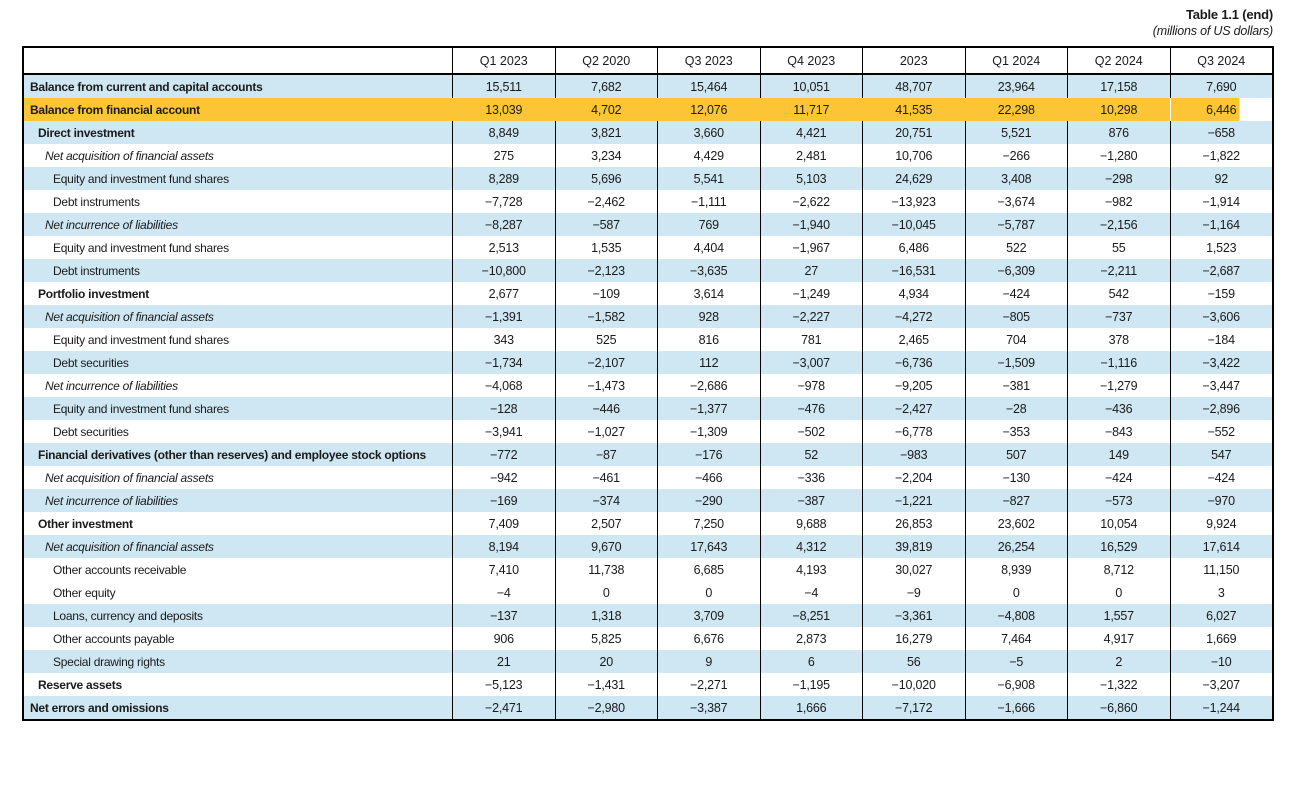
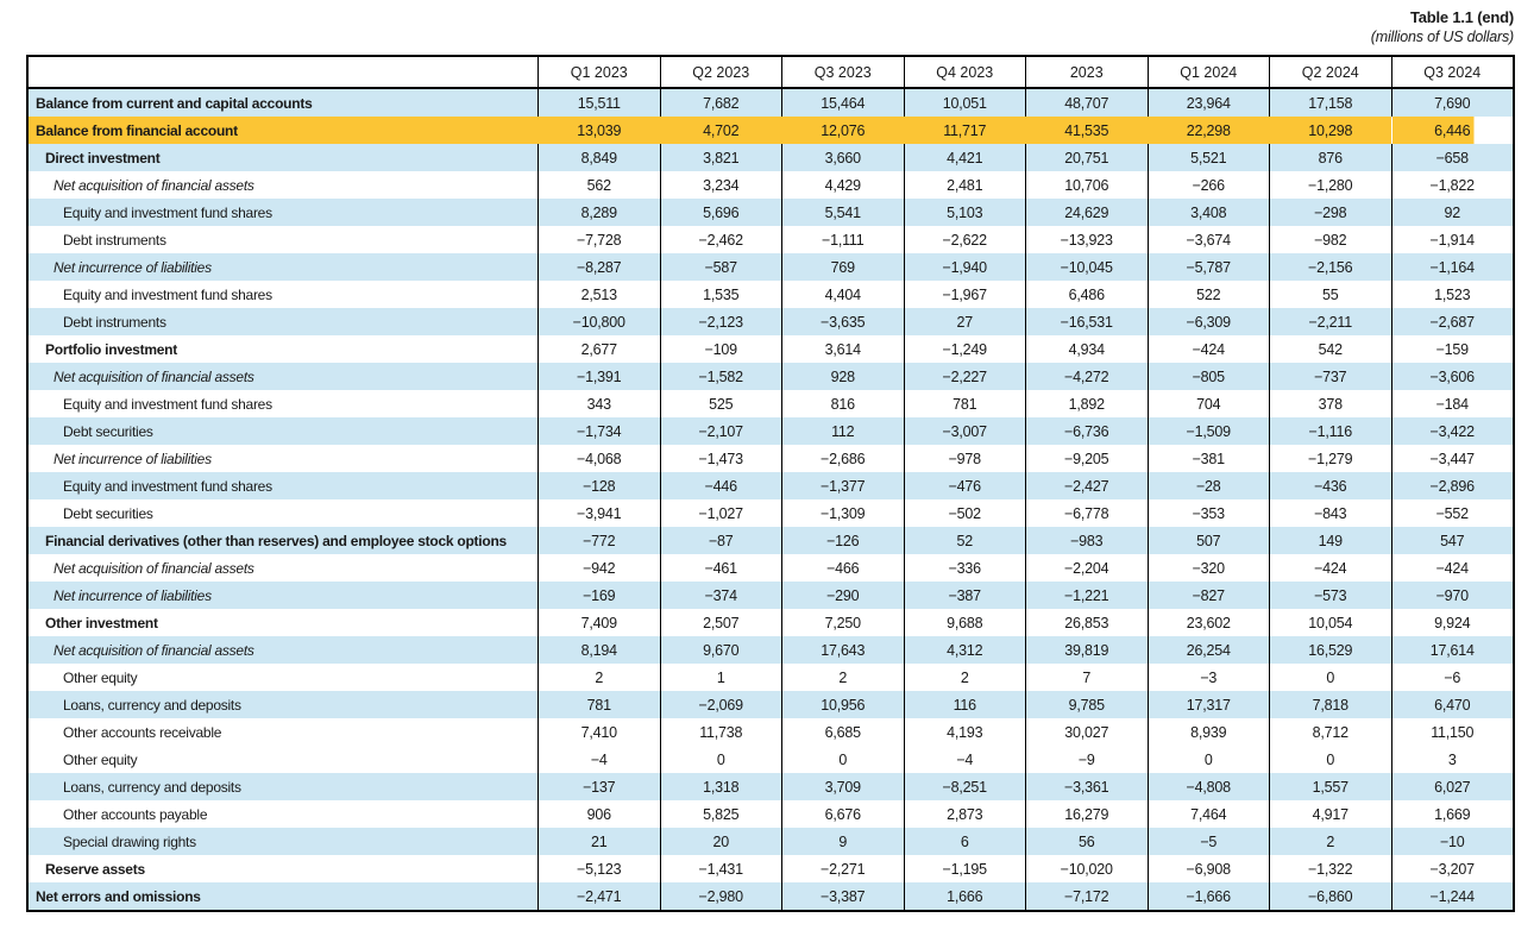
  Table 1.1 (end)
  (millions of US dollars)
- 	Q1 2023	Q2 2020	Q3 2023	Q4 2023	2023	Q1 2024	Q2 2024	Q3 2024
+ 	Q1 2023	Q2 2023	Q3 2023	Q4 2023	2023	Q1 2024	Q2 2024	Q3 2024
  Balance from current and capital accounts	15,511	7,682	15,464	10,051	48,707	23,964	17,158	7,690
  Balance from financial account	13,039	4,702	12,076	11,717	41,535	22,298	10,298	6,446
  Direct investment	8,849	3,821	3,660	4,421	20,751	5,521	876	−658
- Net acquisition of financial assets	275	3,234	4,429	2,481	10,706	−266	−1,280	−1,822
+ Net acquisition of financial assets	562	3,234	4,429	2,481	10,706	−266	−1,280	−1,822
  Equity and investment fund shares	8,289	5,696	5,541	5,103	24,629	3,408	−298	92
  Debt instruments	−7,728	−2,462	−1,111	−2,622	−13,923	−3,674	−982	−1,914
  Net incurrence of liabilities	−8,287	−587	769	−1,940	−10,045	−5,787	−2,156	−1,164
  Equity and investment fund shares	2,513	1,535	4,404	−1,967	6,486	522	55	1,523
  Debt instruments	−10,800	−2,123	−3,635	27	−16,531	−6,309	−2,211	−2,687
  Portfolio investment	2,677	−109	3,614	−1,249	4,934	−424	542	−159
  Net acquisition of financial assets	−1,391	−1,582	928	−2,227	−4,272	−805	−737	−3,606
- Equity and investment fund shares	343	525	816	781	2,465	704	378	−184
+ Equity and investment fund shares	343	525	816	781	1,892	704	378	−184
  Debt securities	−1,734	−2,107	112	−3,007	−6,736	−1,509	−1,116	−3,422
  Net incurrence of liabilities	−4,068	−1,473	−2,686	−978	−9,205	−381	−1,279	−3,447
  Equity and investment fund shares	−128	−446	−1,377	−476	−2,427	−28	−436	−2,896
  Debt securities	−3,941	−1,027	−1,309	−502	−6,778	−353	−843	−552
- Financial derivatives (other than reserves) and employee stock options	−772	−87	−176	52	−983	507	149	547
+ Financial derivatives (other than reserves) and employee stock options	−772	−87	−126	52	−983	507	149	547
- Net acquisition of financial assets	−942	−461	−466	−336	−2,204	−130	−424	−424
+ Net acquisition of financial assets	−942	−461	−466	−336	−2,204	−320	−424	−424
  Net incurrence of liabilities	−169	−374	−290	−387	−1,221	−827	−573	−970
  Other investment	7,409	2,507	7,250	9,688	26,853	23,602	10,054	9,924
  Net acquisition of financial assets	8,194	9,670	17,643	4,312	39,819	26,254	16,529	17,614
+ Other equity	2	1	2	2	7	−3	0	−6
+ Loans, currency and deposits	781	−2,069	10,956	116	9,785	17,317	7,818	6,470
  Other accounts receivable	7,410	11,738	6,685	4,193	30,027	8,939	8,712	11,150
  Other equity	−4	0	0	−4	−9	0	0	3
  Loans, currency and deposits	−137	1,318	3,709	−8,251	−3,361	−4,808	1,557	6,027
  Other accounts payable	906	5,825	6,676	2,873	16,279	7,464	4,917	1,669
  Special drawing rights	21	20	9	6	56	−5	2	−10
  Reserve assets	−5,123	−1,431	−2,271	−1,195	−10,020	−6,908	−1,322	−3,207
  Net errors and omissions	−2,471	−2,980	−3,387	1,666	−7,172	−1,666	−6,860	−1,244
